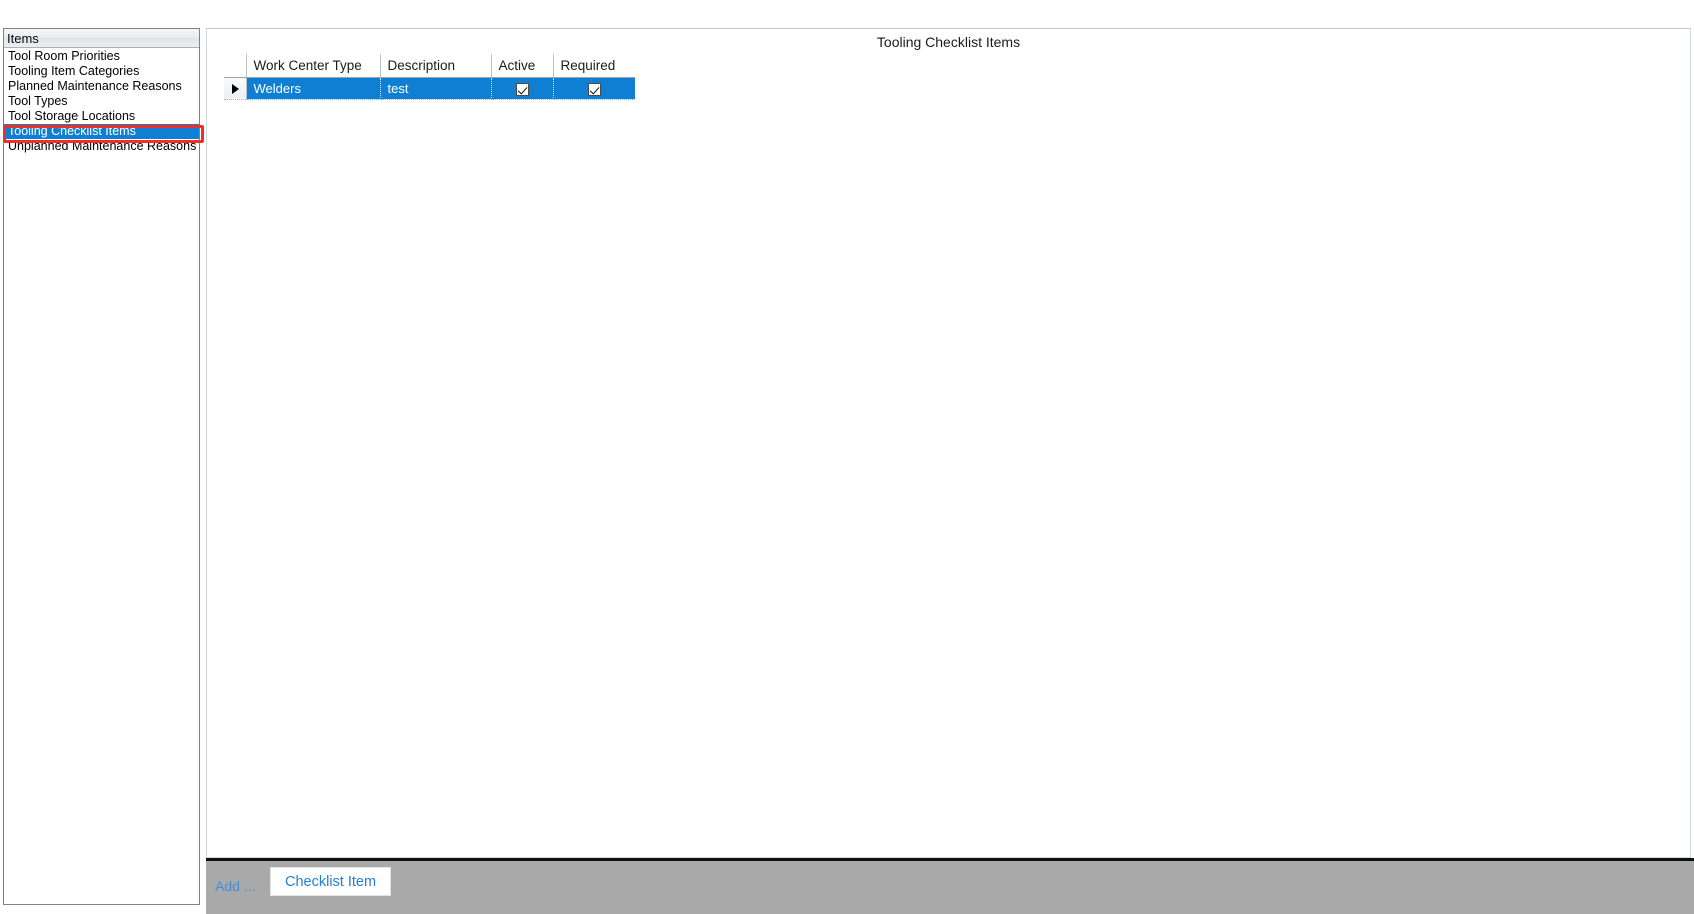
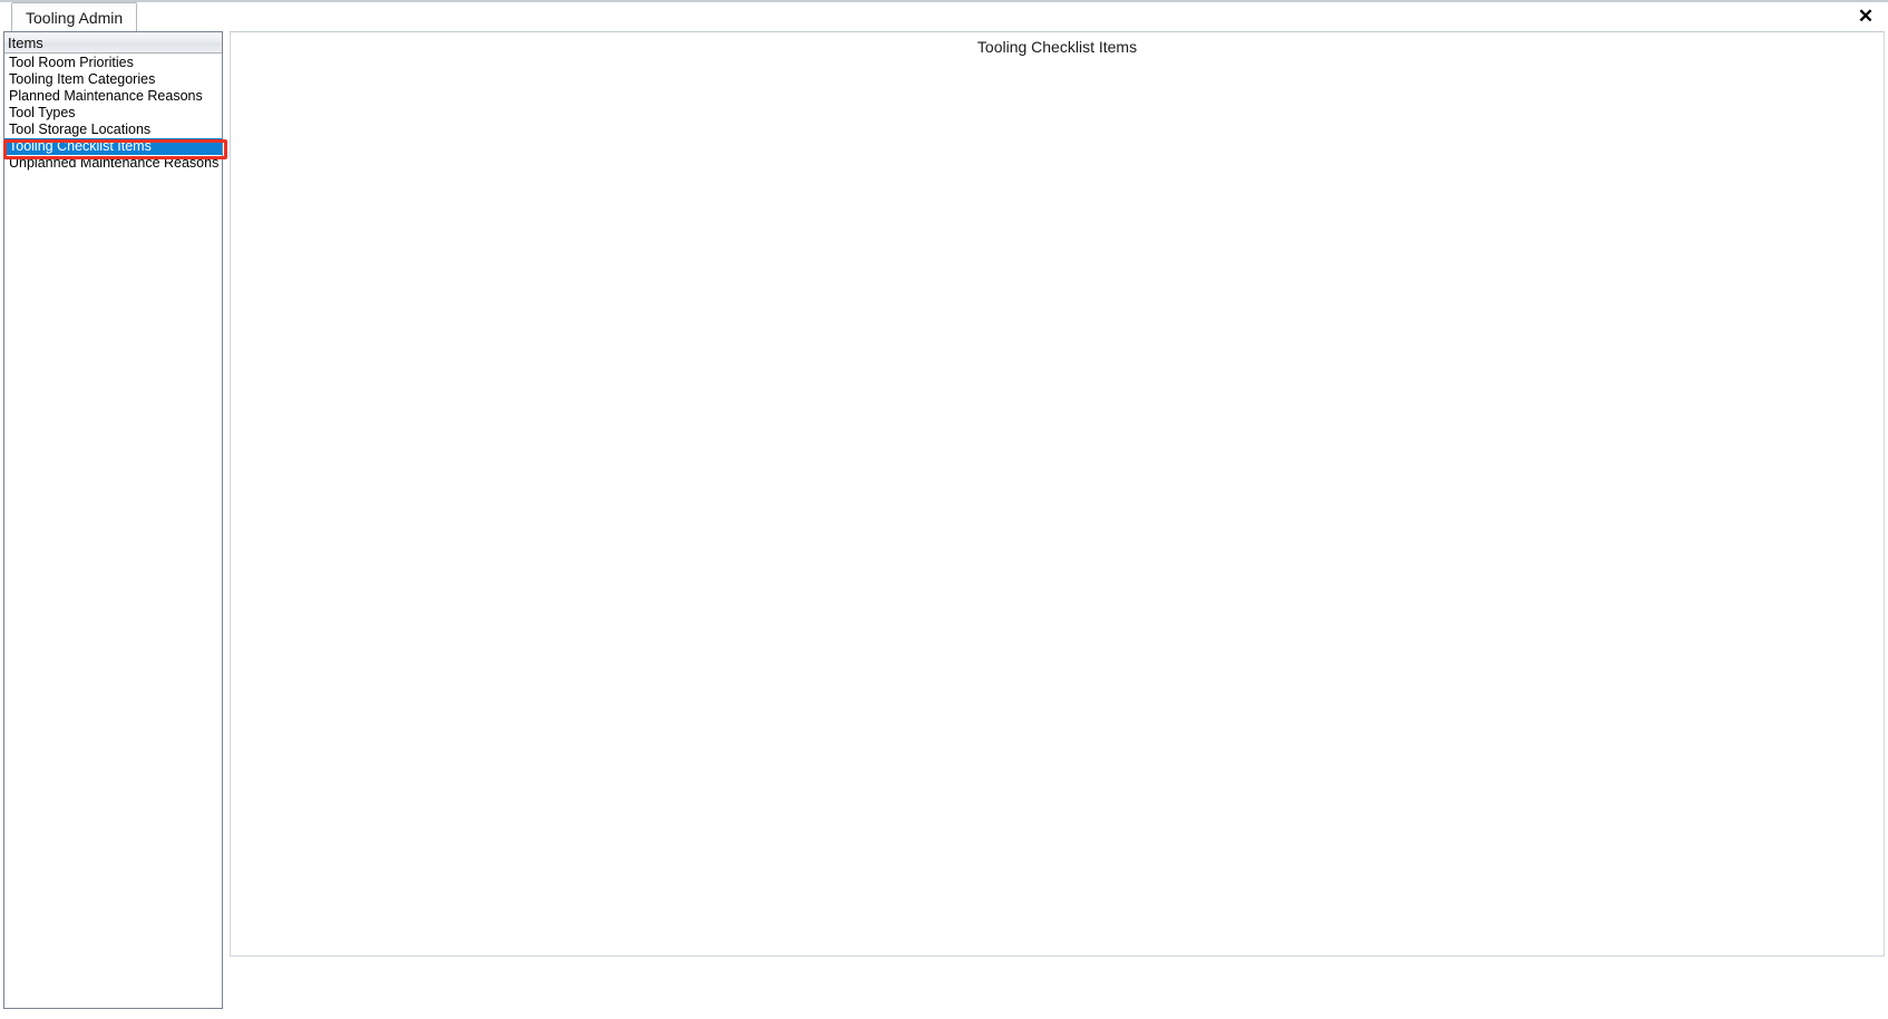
+ Tooling Admin
+ ✕
  Items
  Tool Room Priorities
  Tooling Item Categories
  Planned Maintenance Reasons
  Tool Types
  Tool Storage Locations
  Tooling Checklist Items
  Unplanned Maintenance Reasons
  Tooling Checklist Items
- 	Work Center Type	Description	Active	Required
- 	Welders	test
- Add ...
- Checklist Item
